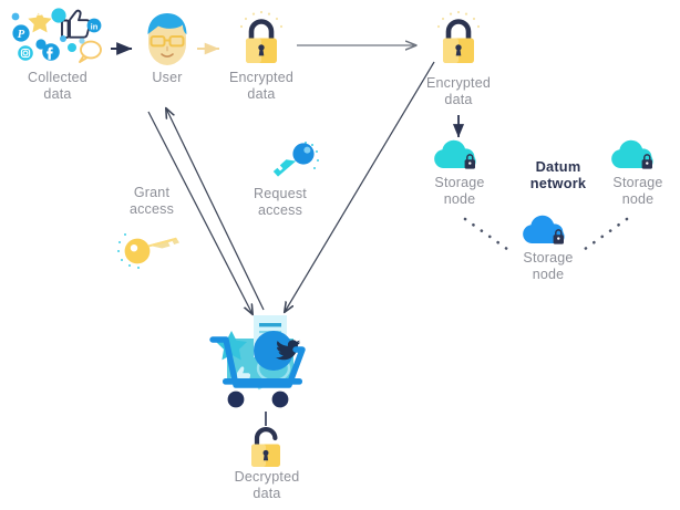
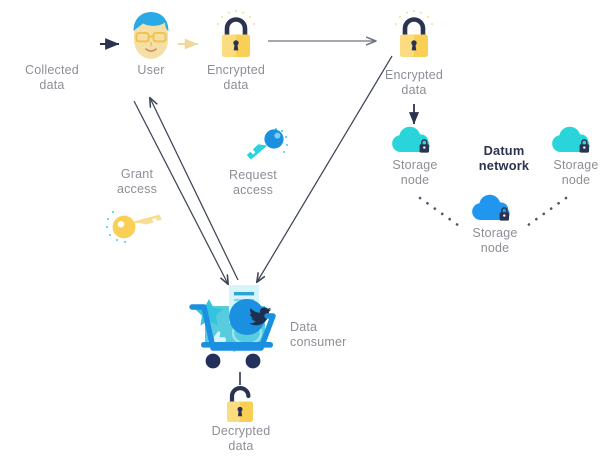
- P
- in
  Collected
  data
  User
  Encrypted
  data
  Encrypted
  data
  Request
  access
  Grant
  access
  Datum
  network
  Storage
  node
  Storage
  node
  Storage
  node
+ Data
+ consumer
  Decrypted
  data
